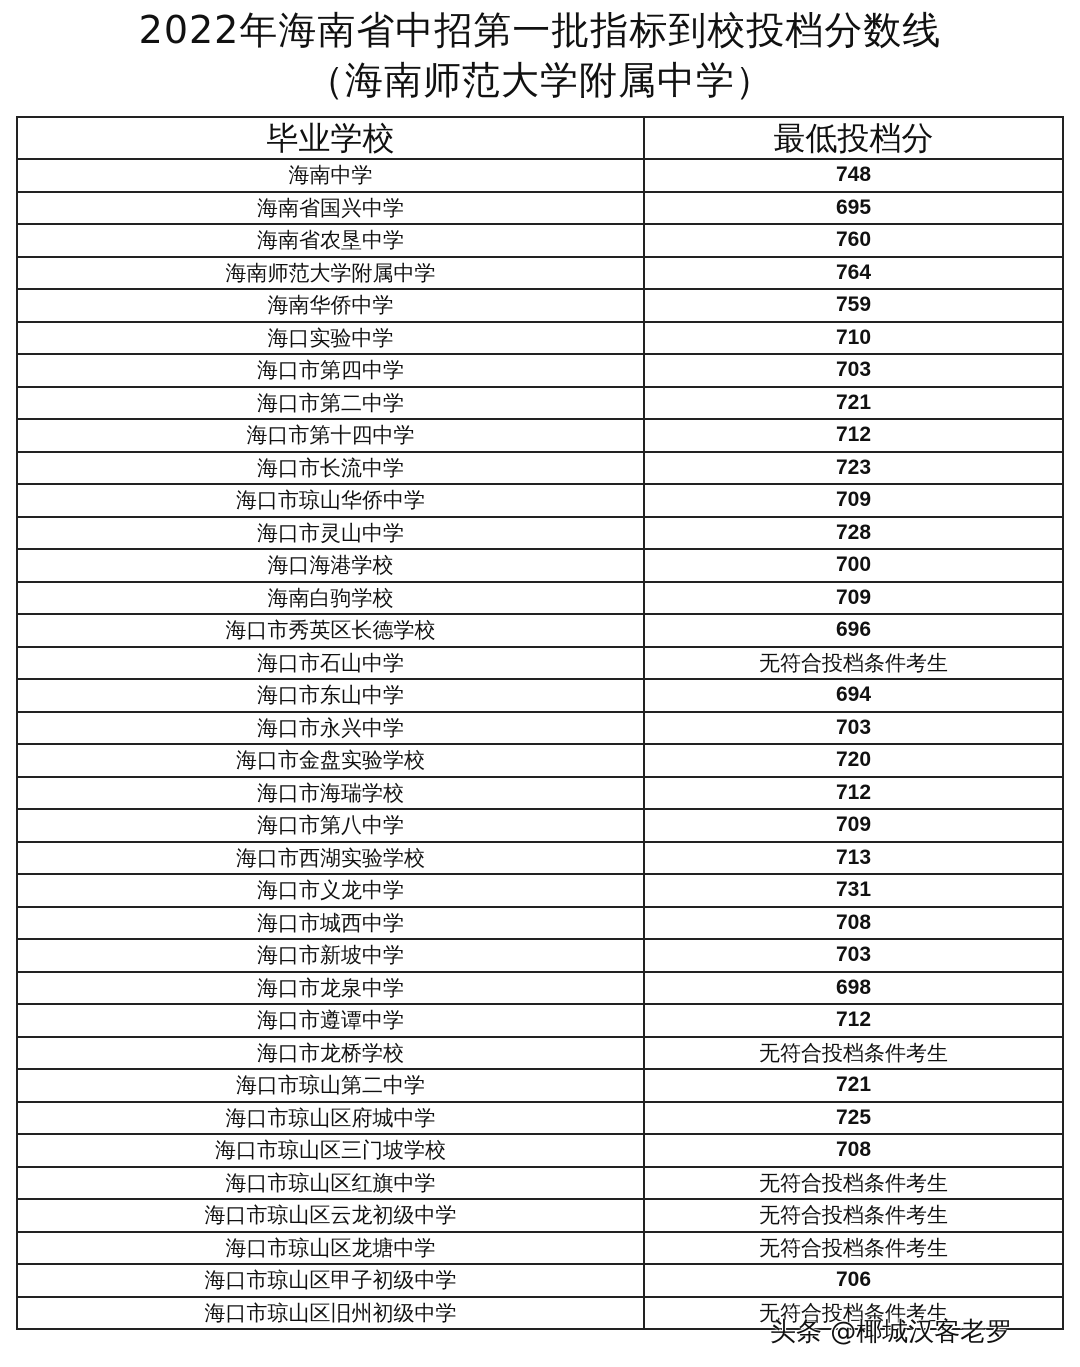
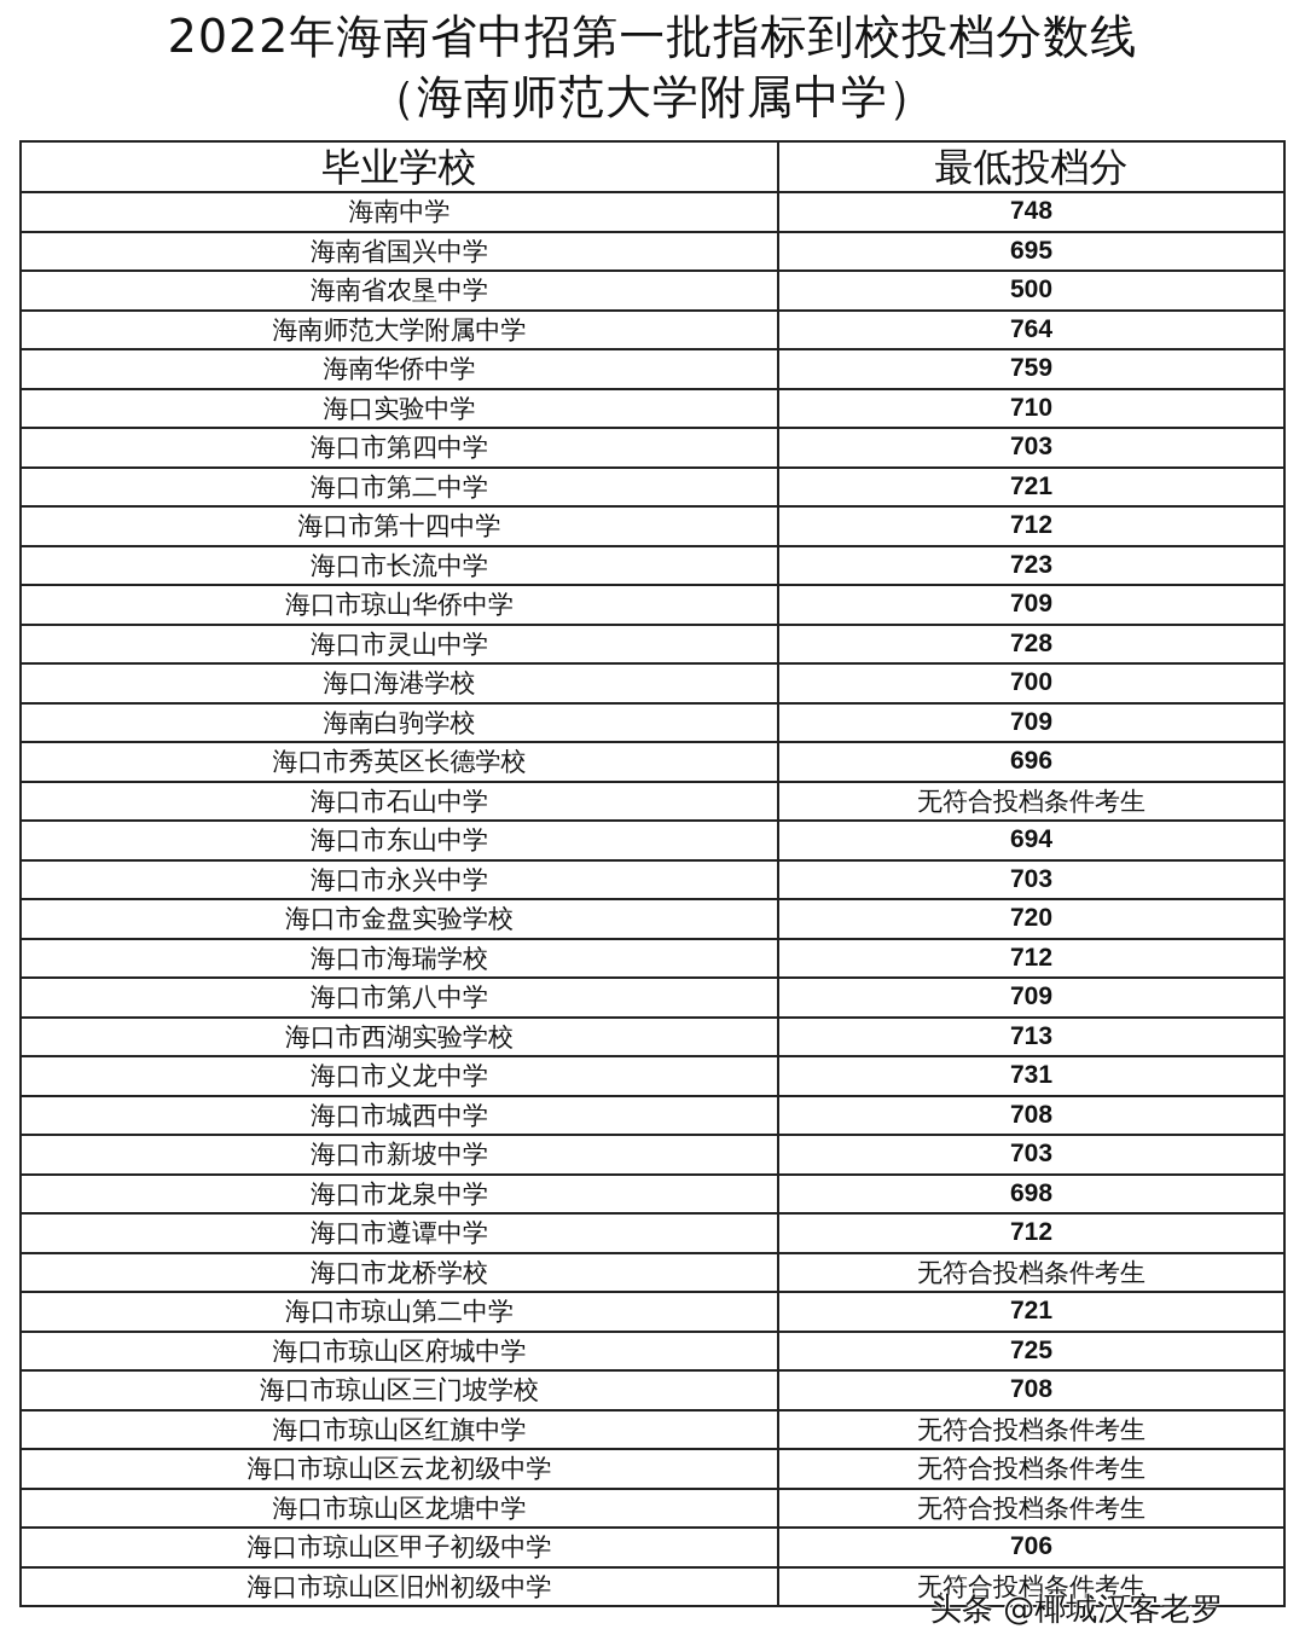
  2022年海南省中招第一批指标到校投档分数线
  （海南师范大学附属中学）
  毕业学校	最低投档分
  海南中学	748
  海南省国兴中学	695
- 海南省农垦中学	760
+ 海南省农垦中学	500
  海南师范大学附属中学	764
  海南华侨中学	759
  海口实验中学	710
  海口市第四中学	703
  海口市第二中学	721
  海口市第十四中学	712
  海口市长流中学	723
  海口市琼山华侨中学	709
  海口市灵山中学	728
  海口海港学校	700
  海南白驹学校	709
  海口市秀英区长德学校	696
  海口市石山中学	无符合投档条件考生
  海口市东山中学	694
  海口市永兴中学	703
  海口市金盘实验学校	720
  海口市海瑞学校	712
  海口市第八中学	709
  海口市西湖实验学校	713
  海口市义龙中学	731
  海口市城西中学	708
  海口市新坡中学	703
  海口市龙泉中学	698
  海口市遵谭中学	712
  海口市龙桥学校	无符合投档条件考生
  海口市琼山第二中学	721
  海口市琼山区府城中学	725
  海口市琼山区三门坡学校	708
  海口市琼山区红旗中学	无符合投档条件考生
  海口市琼山区云龙初级中学	无符合投档条件考生
  海口市琼山区龙塘中学	无符合投档条件考生
  海口市琼山区甲子初级中学	706
  海口市琼山区旧州初级中学	无符合投档条件考生
  头条 @椰城汉客老罗
